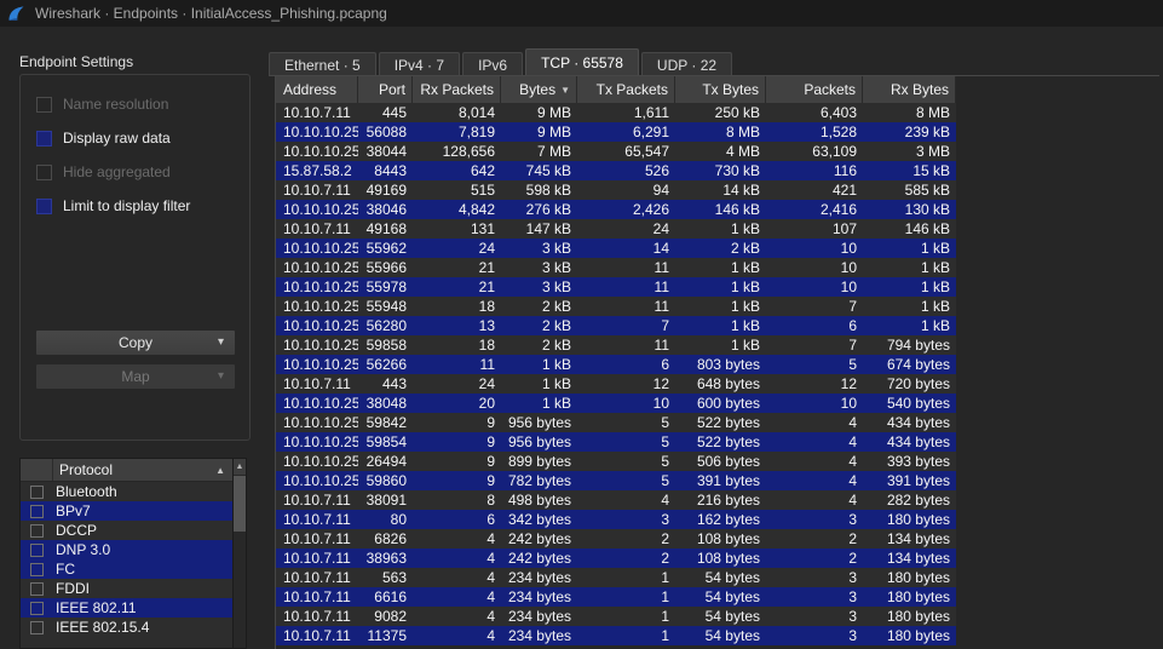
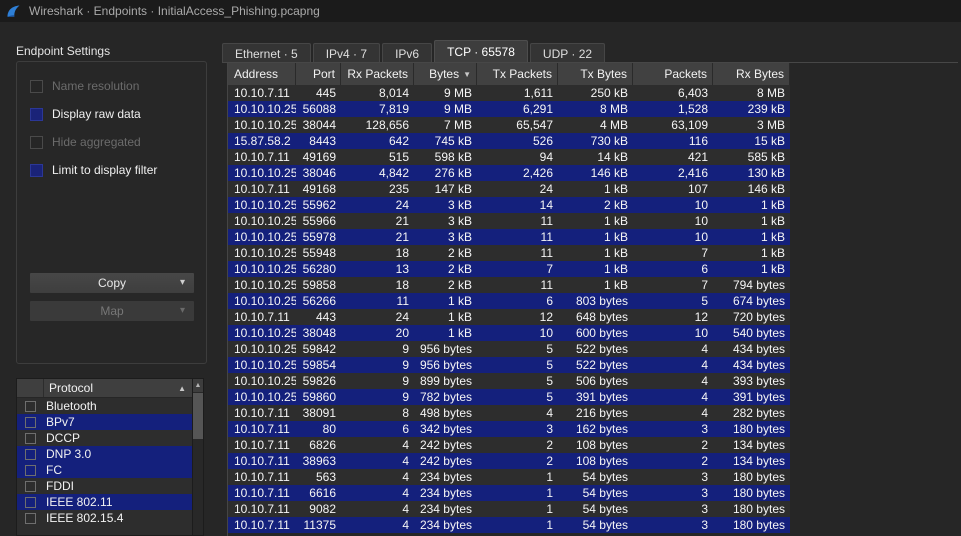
  Wireshark · Endpoints · InitialAccess_Phishing.pcapng
  Endpoint Settings
  Name resolution
  Display raw data
  Hide aggregated
  Limit to display filter
  Copy
  ▾
  Map
  ▾
  Protocol
  ▲
  Bluetooth
  BPv7
  DCCP
  DNP 3.0
  FC
  FDDI
  IEEE 802.11
  IEEE 802.15.4
  Ethernet · 5
  IPv4 · 7
  IPv6
  TCP · 65578
  UDP · 22
  Address
  Port
  Rx Packets
  Bytes
  ▼
  Tx Packets
  Tx Bytes
  Packets
  Rx Bytes
  10.10.7.11
  445
  8,014
  9 MB
  1,611
  250 kB
  6,403
  8 MB
  10.10.10.25
  56088
  7,819
  9 MB
  6,291
  8 MB
  1,528
  239 kB
  10.10.10.25
  38044
  128,656
  7 MB
  65,547
  4 MB
  63,109
  3 MB
  15.87.58.2
  8443
  642
  745 kB
  526
  730 kB
  116
  15 kB
  10.10.7.11
  49169
  515
  598 kB
  94
  14 kB
  421
  585 kB
  10.10.10.25
  38046
  4,842
  276 kB
  2,426
  146 kB
  2,416
  130 kB
  10.10.7.11
  49168
- 131
+ 235
  147 kB
  24
  1 kB
  107
  146 kB
  10.10.10.25
  55962
  24
  3 kB
  14
  2 kB
  10
  1 kB
  10.10.10.25
  55966
  21
  3 kB
  11
  1 kB
  10
  1 kB
  10.10.10.25
  55978
  21
  3 kB
  11
  1 kB
  10
  1 kB
  10.10.10.25
  55948
  18
  2 kB
  11
  1 kB
  7
  1 kB
  10.10.10.25
  56280
  13
  2 kB
  7
  1 kB
  6
  1 kB
  10.10.10.25
  59858
  18
  2 kB
  11
  1 kB
  7
  794 bytes
  10.10.10.25
  56266
  11
  1 kB
  6
  803 bytes
  5
  674 bytes
  10.10.7.11
  443
  24
  1 kB
  12
  648 bytes
  12
  720 bytes
  10.10.10.25
  38048
  20
  1 kB
  10
  600 bytes
  10
  540 bytes
  10.10.10.25
  59842
  9
  956 bytes
  5
  522 bytes
  4
  434 bytes
  10.10.10.25
  59854
  9
  956 bytes
  5
  522 bytes
  4
  434 bytes
  10.10.10.25
- 26494
+ 59826
  9
  899 bytes
  5
  506 bytes
  4
  393 bytes
  10.10.10.25
  59860
  9
  782 bytes
  5
  391 bytes
  4
  391 bytes
  10.10.7.11
  38091
  8
  498 bytes
  4
  216 bytes
  4
  282 bytes
  10.10.7.11
  80
  6
  342 bytes
  3
  162 bytes
  3
  180 bytes
  10.10.7.11
  6826
  4
  242 bytes
  2
  108 bytes
  2
  134 bytes
  10.10.7.11
  38963
  4
  242 bytes
  2
  108 bytes
  2
  134 bytes
  10.10.7.11
  563
  4
  234 bytes
  1
  54 bytes
  3
  180 bytes
  10.10.7.11
  6616
  4
  234 bytes
  1
  54 bytes
  3
  180 bytes
  10.10.7.11
  9082
  4
  234 bytes
  1
  54 bytes
  3
  180 bytes
  10.10.7.11
  11375
  4
  234 bytes
  1
  54 bytes
  3
  180 bytes
